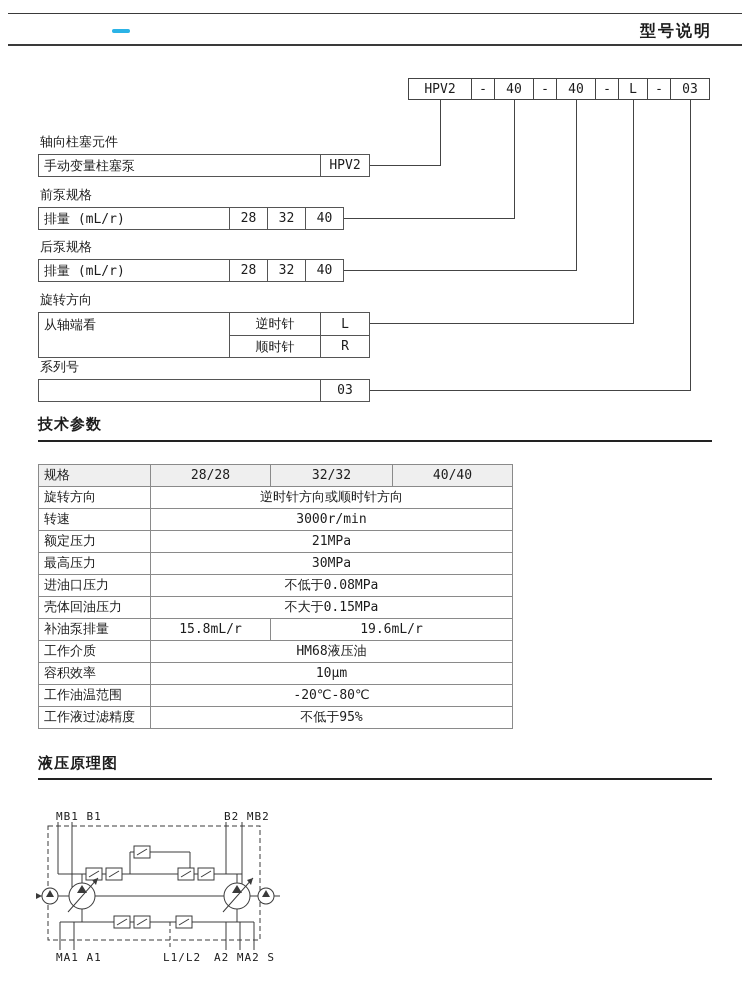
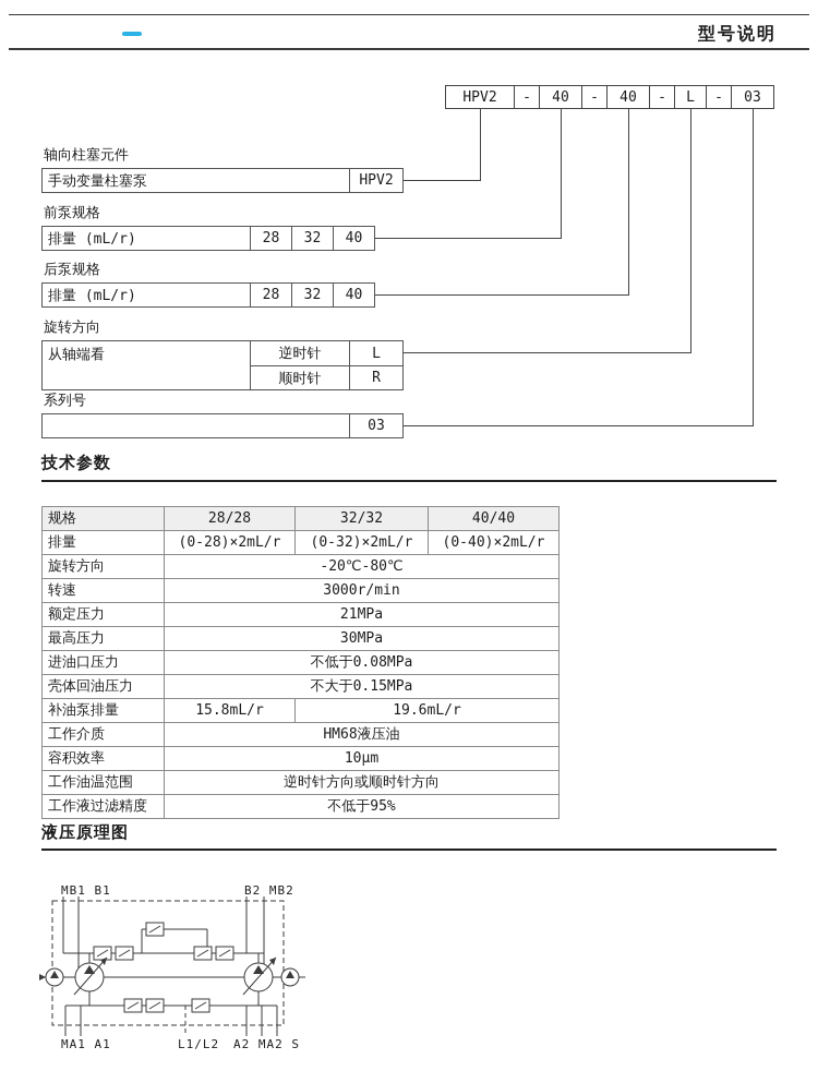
  型号说明
  HPV2
  -
  40
  -
  40
  -
  L
  -
  03
  轴向柱塞元件
  手动变量柱塞泵
  HPV2
  前泵规格
  排量 (mL/r)
  28
  32
  40
  后泵规格
  排量 (mL/r)
  28
  32
  40
  旋转方向
  从轴端看
  逆时针
  L
  顺时针
  R
  系列号
  03
  技术参数
  规格	28/28	32/32	40/40
+ 排量	(0-28)×2mL/r	(0-32)×2mL/r	(0-40)×2mL/r
- 旋转方向	逆时针方向或顺时针方向
+ 旋转方向	-20℃-80℃
  转速	3000r/min
  额定压力	21MPa
  最高压力	30MPa
  进油口压力	不低于0.08MPa
  壳体回油压力	不大于0.15MPa
  补油泵排量	15.8mL/r	19.6mL/r
  工作介质	HM68液压油
  容积效率	10μm
- 工作油温范围	-20℃-80℃
+ 工作油温范围	逆时针方向或顺时针方向
  工作液过滤精度	不低于95%
  液压原理图
  MB1 B1
  B2 MB2
  MA1 A1
  L1/L2
  A2 MA2 S
